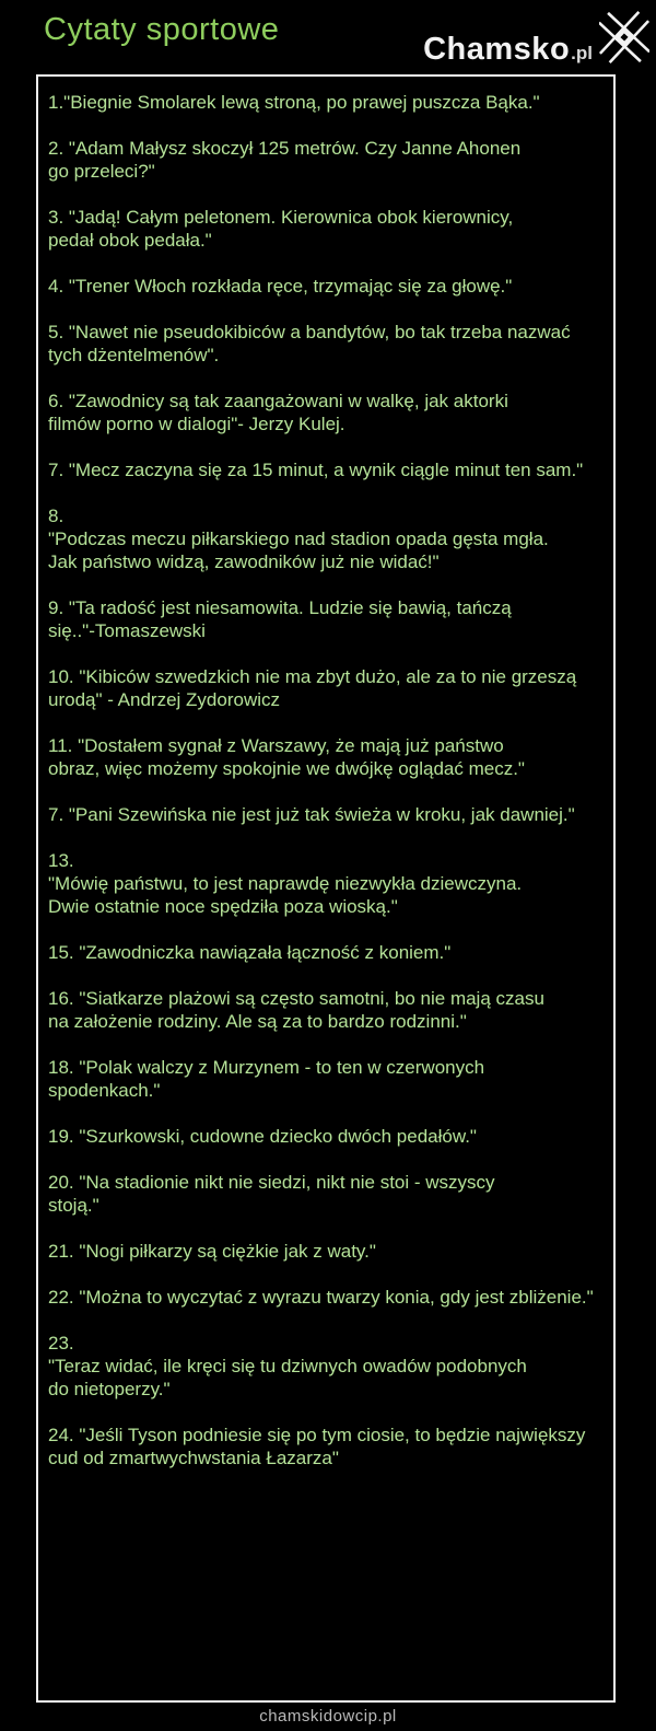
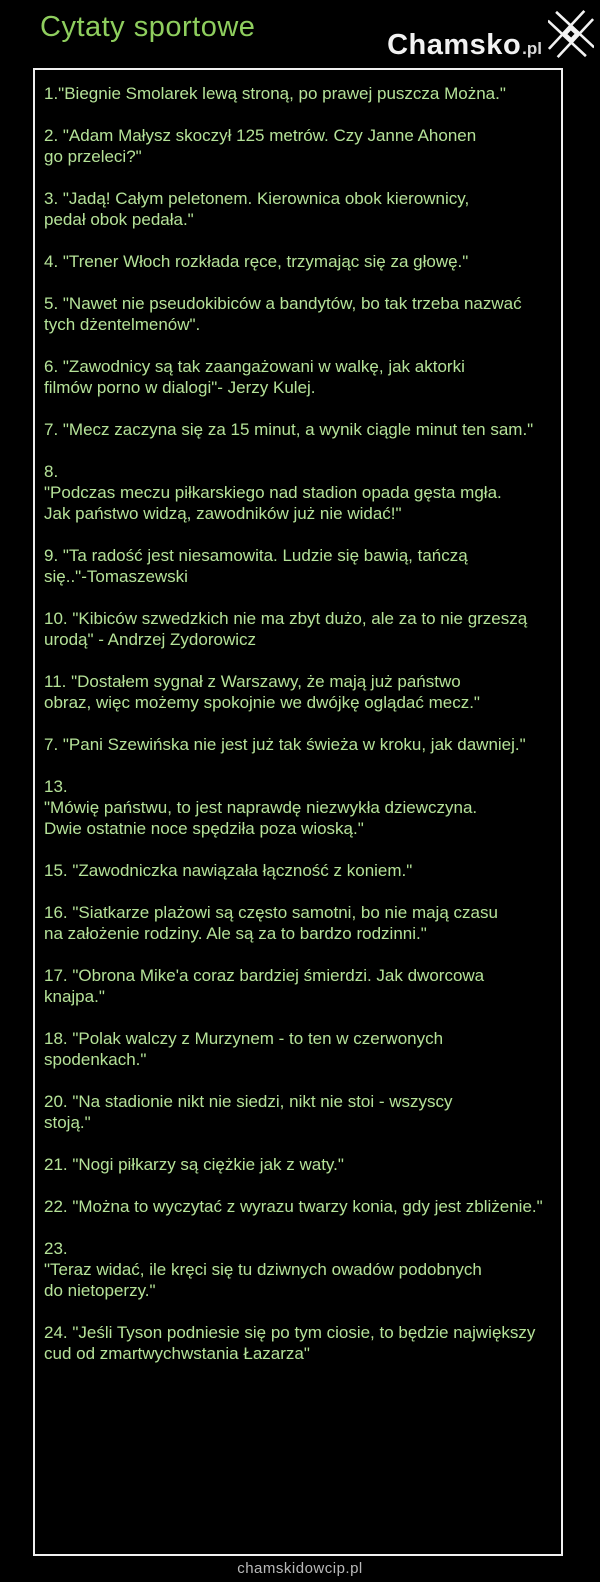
  Cytaty sportowe
  Chamsko
  .pl
- 1."Biegnie Smolarek lewą stroną, po prawej puszcza Bąka."
+ 1."Biegnie Smolarek lewą stroną, po prawej puszcza Można."
  2. "Adam Małysz skoczył 125 metrów. Czy Janne Ahonen
  go przeleci?"
  3. "Jadą! Całym peletonem. Kierownica obok kierownicy,
  pedał obok pedała."
  4. "Trener Włoch rozkłada ręce, trzymając się za głowę."
  5. "Nawet nie pseudokibiców a bandytów, bo tak trzeba nazwać
  tych dżentelmenów".
  6. "Zawodnicy są tak zaangażowani w walkę, jak aktorki
  filmów porno w dialogi"- Jerzy Kulej.
  7. "Mecz zaczyna się za 15 minut, a wynik ciągle minut ten sam."
  8.
  "Podczas meczu piłkarskiego nad stadion opada gęsta mgła.
  Jak państwo widzą, zawodników już nie widać!"
  9. "Ta radość jest niesamowita. Ludzie się bawią, tańczą
  się.."-Tomaszewski
  10. "Kibiców szwedzkich nie ma zbyt dużo, ale za to nie grzeszą
  urodą" - Andrzej Zydorowicz
  11. "Dostałem sygnał z Warszawy, że mają już państwo
  obraz, więc możemy spokojnie we dwójkę oglądać mecz."
  7. "Pani Szewińska nie jest już tak świeża w kroku, jak dawniej."
  13.
  "Mówię państwu, to jest naprawdę niezwykła dziewczyna.
  Dwie ostatnie noce spędziła poza wioską."
  15. "Zawodniczka nawiązała łączność z koniem."
  16. "Siatkarze plażowi są często samotni, bo nie mają czasu
  na założenie rodziny. Ale są za to bardzo rodzinni."
+ 17. "Obrona Mike'a coraz bardziej śmierdzi. Jak dworcowa
+ knajpa."
  18. "Polak walczy z Murzynem - to ten w czerwonych
  spodenkach."
- 19. "Szurkowski, cudowne dziecko dwóch pedałów."
  20. "Na stadionie nikt nie siedzi, nikt nie stoi - wszyscy
  stoją."
  21. "Nogi piłkarzy są ciężkie jak z waty."
  22. "Można to wyczytać z wyrazu twarzy konia, gdy jest zbliżenie."
  23.
  "Teraz widać, ile kręci się tu dziwnych owadów podobnych
  do nietoperzy."
  24. "Jeśli Tyson podniesie się po tym ciosie, to będzie największy
  cud od zmartwychwstania Łazarza"
  chamskidowcip.pl
